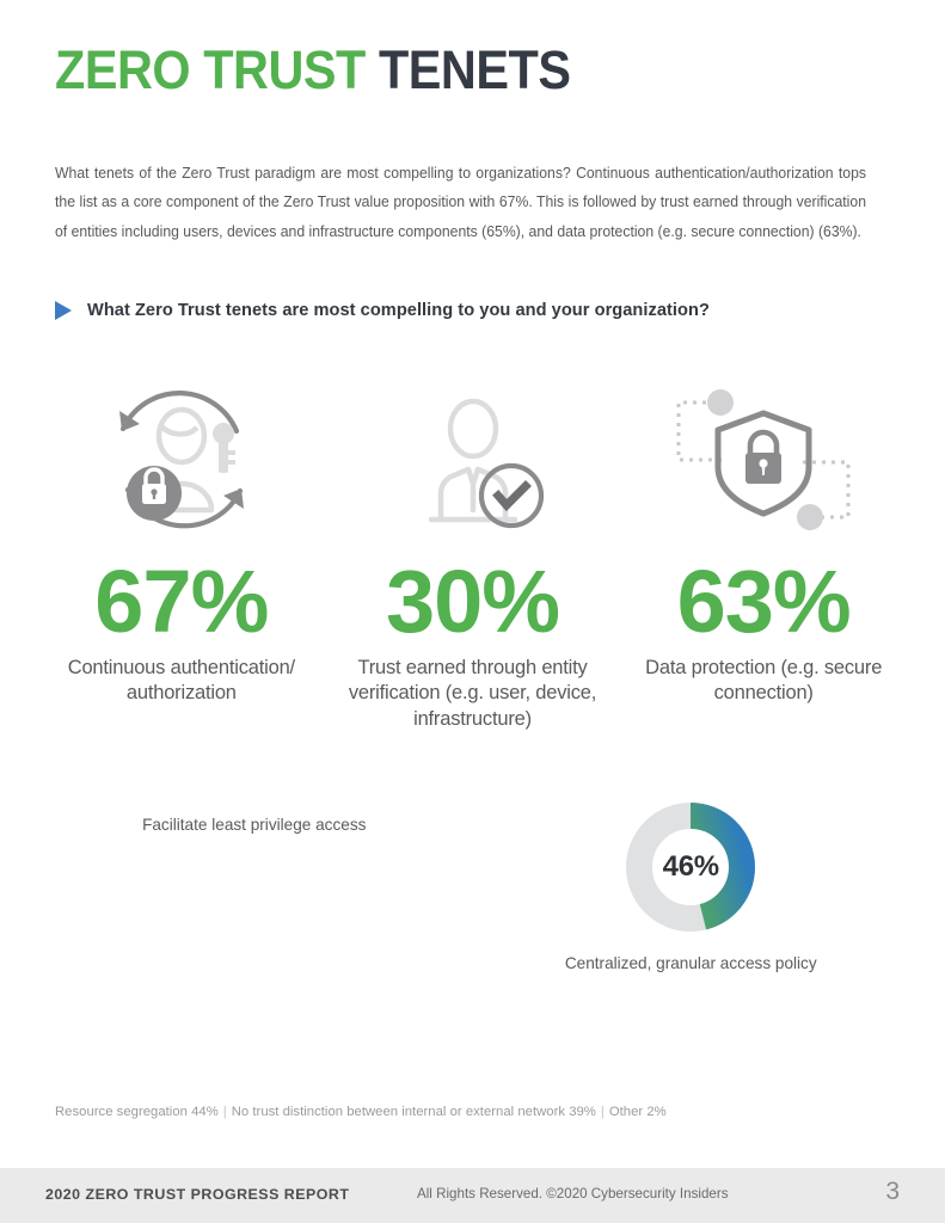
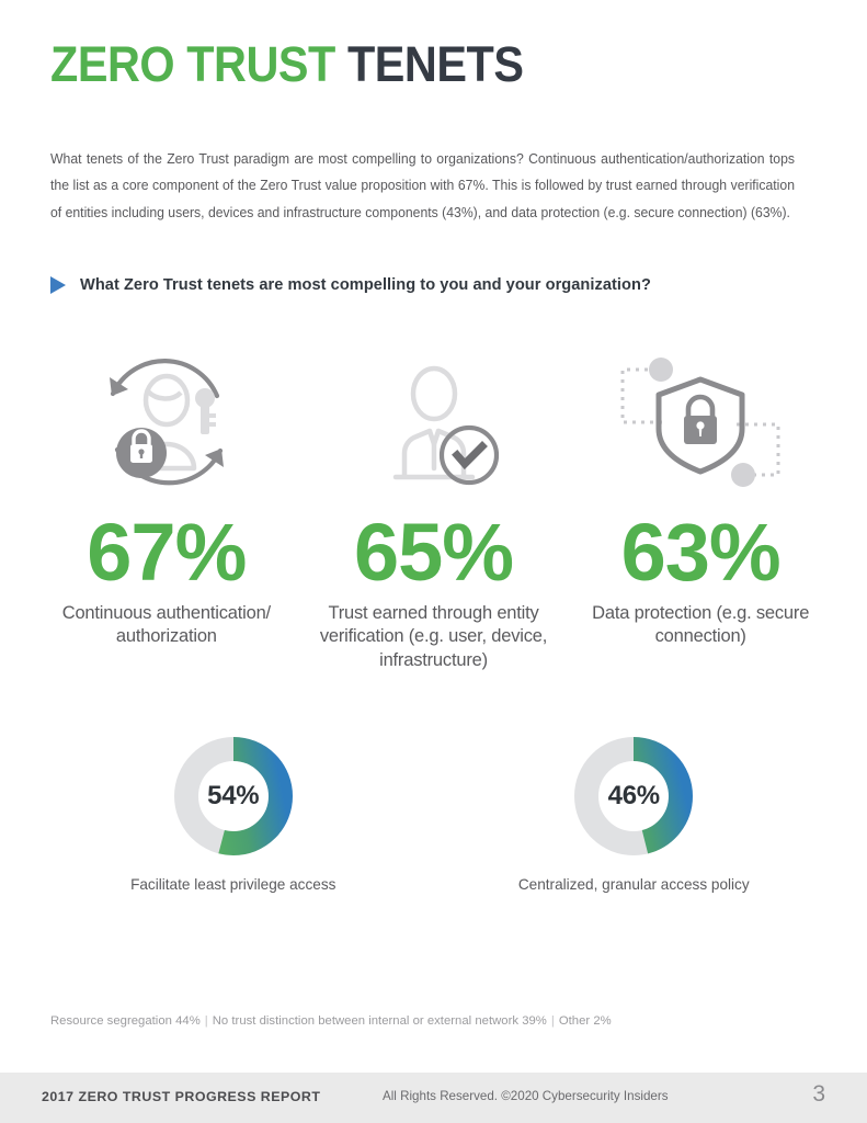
  ZERO TRUST TENETS
- What tenets of the Zero Trust paradigm are most compelling to organizations? Continuous authentication/authorization tops the list as a core component of the Zero Trust value proposition with 67%. This is followed by trust earned through verification of entities including users, devices and infrastructure components (65%), and data protection (e.g. secure connection) (63%).
+ What tenets of the Zero Trust paradigm are most compelling to organizations? Continuous authentication/authorization tops the list as a core component of the Zero Trust value proposition with 67%. This is followed by trust earned through verification of entities including users, devices and infrastructure components (43%), and data protection (e.g. secure connection) (63%).
  What Zero Trust tenets are most compelling to you and your organization?
  67%
  Continuous authentication/ authorization
- 30%
+ 65%
  Trust earned through entity verification (e.g. user, device, infrastructure)
  63%
  Data protection (e.g. secure connection)
+ 54%
  Facilitate least privilege access
  46%
  Centralized, granular access policy
  Resource segregation 44% | No trust distinction between internal or external network 39% | Other 2%
- 2020 ZERO TRUST PROGRESS REPORT
+ 2017 ZERO TRUST PROGRESS REPORT
  All Rights Reserved. ©2020 Cybersecurity Insiders
  3
